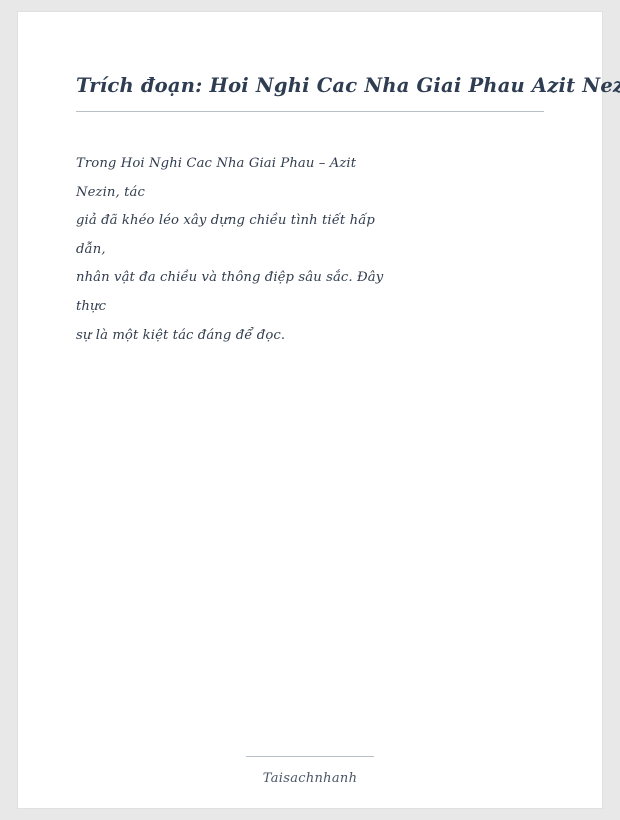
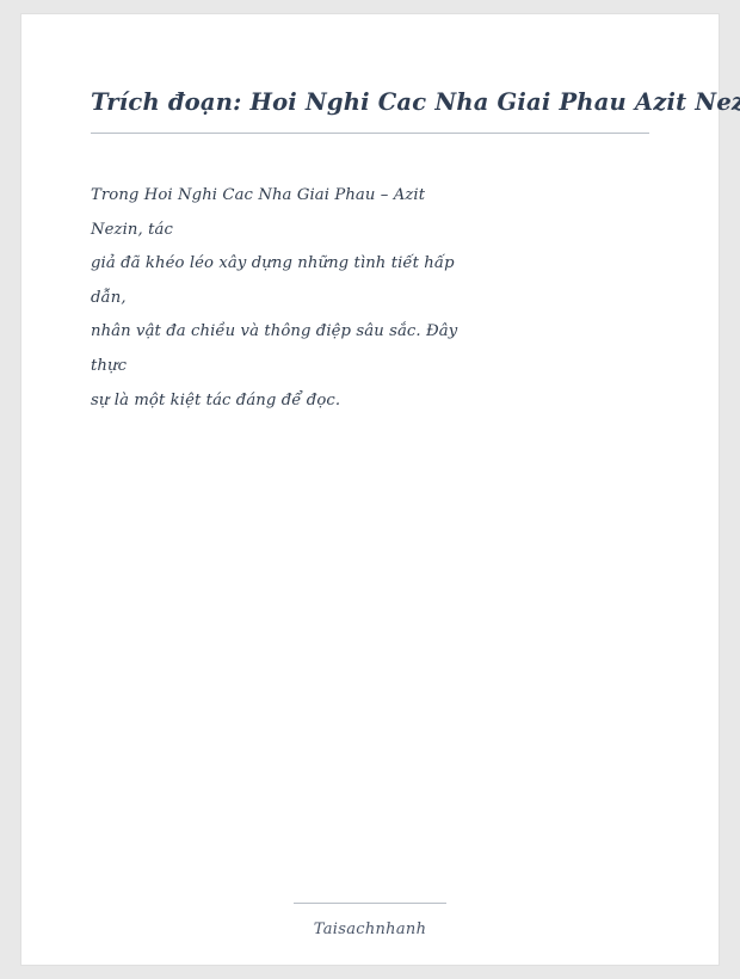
  Trích đoạn: Hoi Nghi Cac Nha Giai Phau Azit Nez
  Trong Hoi Nghi Cac Nha Giai Phau – Azit
  Nezin, tác
- giả đã khéo léo xây dựng chiều tình tiết hấp
+ giả đã khéo léo xây dựng những tình tiết hấp
  dẫn,
  nhân vật đa chiều và thông điệp sâu sắc. Đây
  thực
  sự là một kiệt tác đáng để đọc.
  Taisachnhanh
